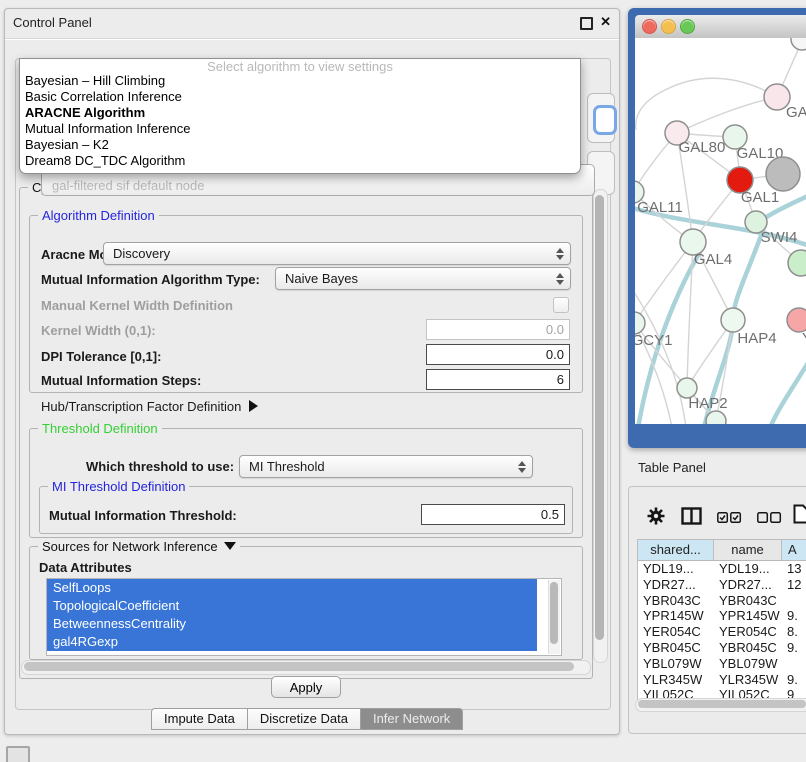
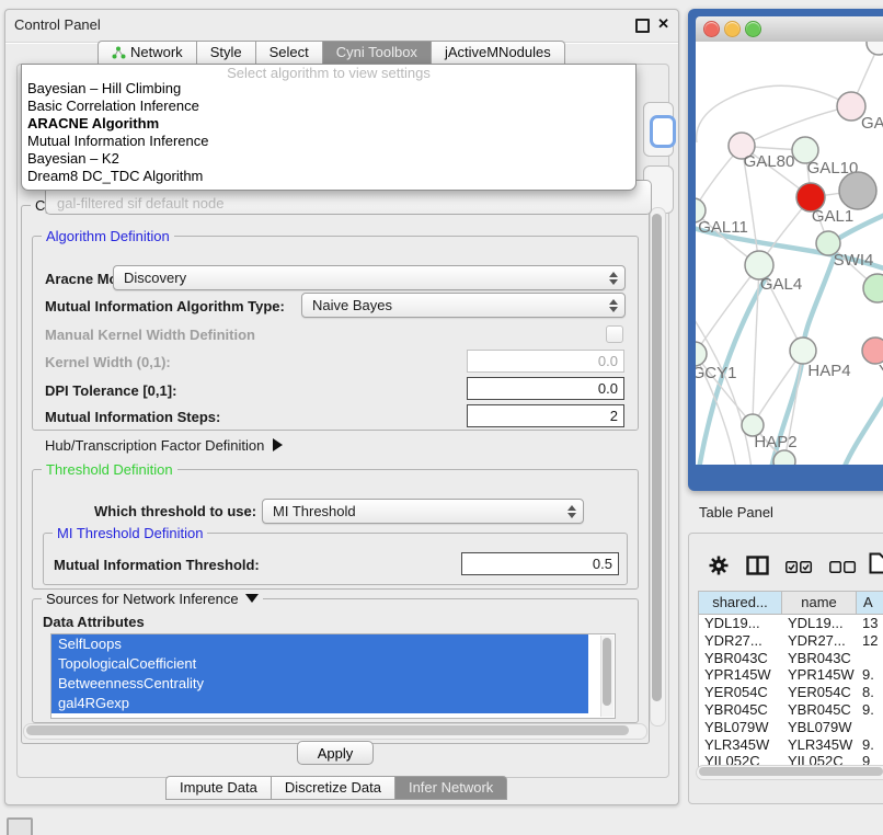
  Control Panel
  ✕
+ Network
+ Style
+ Select
+ Cyni Toolbox
+ jActiveMNodules
  gal-filtered sif default node
  Select algorithm to view settings
  Bayesian – Hill Climbing
  Basic Correlation Inference
  ARACNE Algorithm
  Mutual Information Inference
  Bayesian – K2
  Dream8 DC_TDC Algorithm
  Algorithm Definition
  Discovery
  Mutual Information Algorithm Type:
  Naive Bayes
  Manual Kernel Width Definition
  Kernel Width (0,1):
  0.0
  DPI Tolerance [0,1]:
  0.0
  Mutual Information Steps:
- 6
+ 2
  Hub/Transcription Factor Definition
  Threshold Definition
  Which threshold to use:
  MI Threshold
  MI Threshold Definition
  Mutual Information Threshold:
  0.5
  Sources for Network Inference
  Data Attributes
  SelfLoops
  TopologicalCoefficient
  BetweennessCentrality
  gal4RGexp
  Apply
  Impute Data
  Discretize Data
  Infer Network
  GAL80
  GAL10
  GAL1
  GAL11
  SWI4
  GAL4
  GCY1
  HAP4
  HAP2
  Table Panel
  shared...
  name
  A
  YDL19...
  YDL19...
  13
  YDR27...
  YDR27...
  12
  YBR043C
  YBR043C
  YPR145W
  YPR145W
  9.
  YER054C
  YER054C
  8.
  YBR045C
  YBR045C
  9.
  YBL079W
  YBL079W
  YLR345W
  YLR345W
  9.
  YIL052C
  YIL052C
  9
